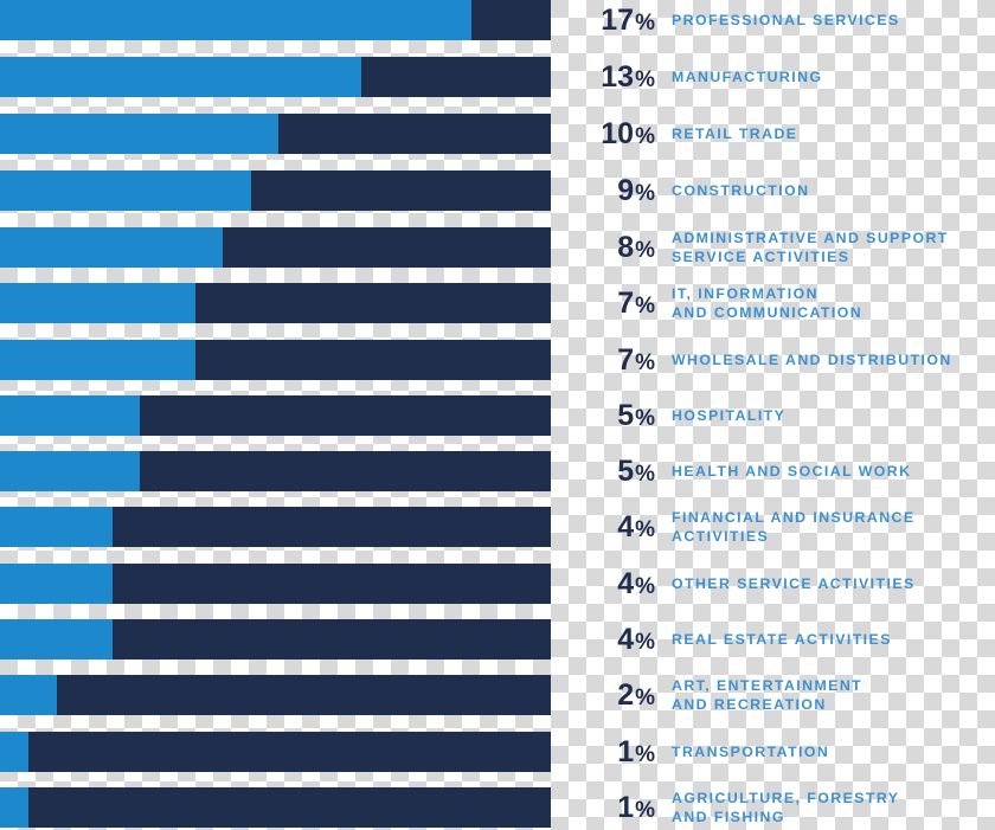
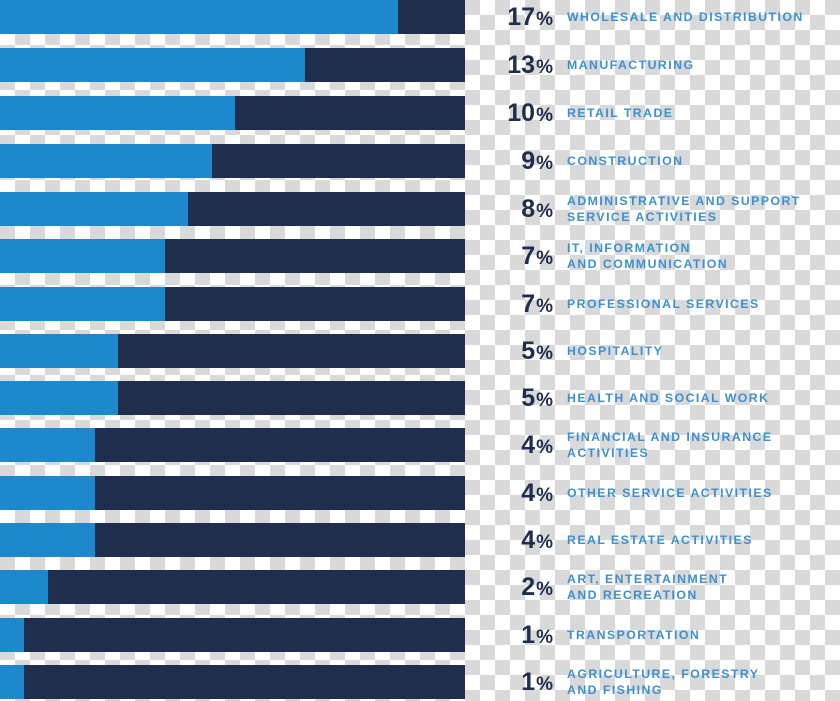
  17%
- PROFESSIONAL SERVICES
+ WHOLESALE AND DISTRIBUTION
  13%
  MANUFACTURING
  10%
  RETAIL TRADE
  9%
  CONSTRUCTION
  8%
  ADMINISTRATIVE AND SUPPORT
  SERVICE ACTIVITIES
  7%
  IT, INFORMATION
  AND COMMUNICATION
  7%
- WHOLESALE AND DISTRIBUTION
+ PROFESSIONAL SERVICES
  5%
  HOSPITALITY
  5%
  HEALTH AND SOCIAL WORK
  4%
  FINANCIAL AND INSURANCE
  ACTIVITIES
  4%
  OTHER SERVICE ACTIVITIES
  4%
  REAL ESTATE ACTIVITIES
  2%
  ART, ENTERTAINMENT
  AND RECREATION
  1%
  TRANSPORTATION
  1%
  AGRICULTURE, FORESTRY
  AND FISHING
